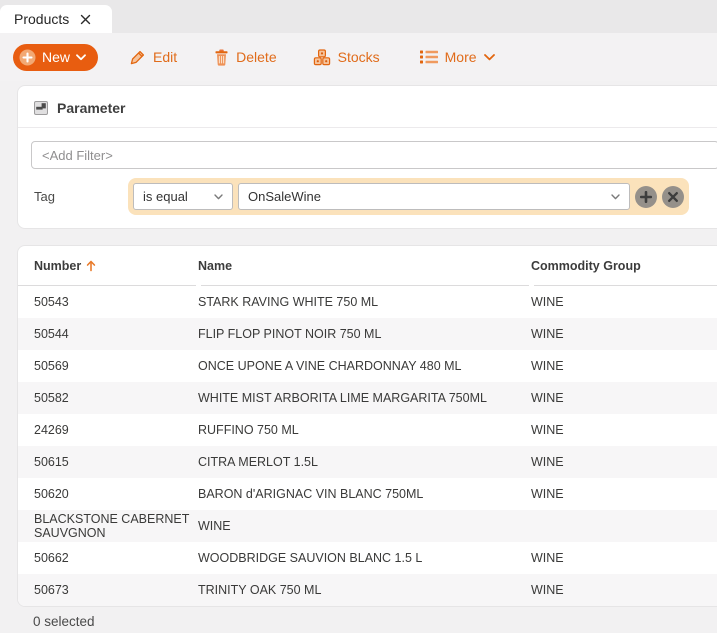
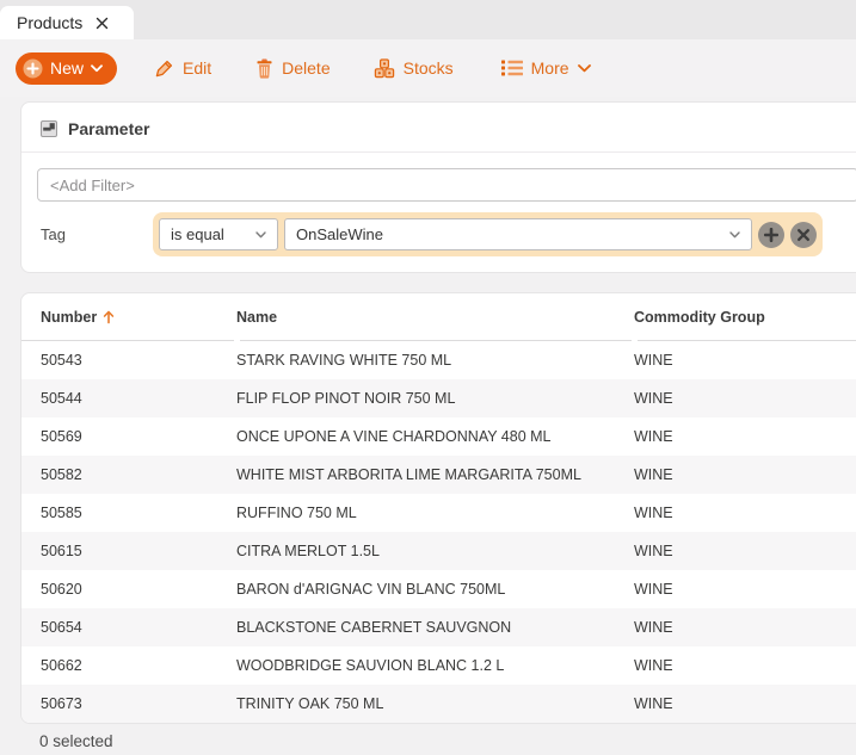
  Products
  New
  Edit
  Delete
  Stocks
  More
  Parameter
  <Add Filter>
  Tag
  is equal
  OnSaleWine
  Number
  Name
  Commodity Group
  50543
  STARK RAVING WHITE 750 ML
  WINE
  50544
  FLIP FLOP PINOT NOIR 750 ML
  WINE
  50569
  ONCE UPONE A VINE CHARDONNAY 480 ML
  WINE
  50582
  WHITE MIST ARBORITA LIME MARGARITA 750ML
  WINE
- 24269
+ 50585
  RUFFINO 750 ML
  WINE
  50615
  CITRA MERLOT 1.5L
  WINE
  50620
  BARON d'ARIGNAC VIN BLANC 750ML
  WINE
+ 50654
  BLACKSTONE CABERNET SAUVGNON
  WINE
  50662
- WOODBRIDGE SAUVION BLANC 1.5 L
+ WOODBRIDGE SAUVION BLANC 1.2 L
  WINE
  50673
  TRINITY OAK 750 ML
  WINE
  0 selected
